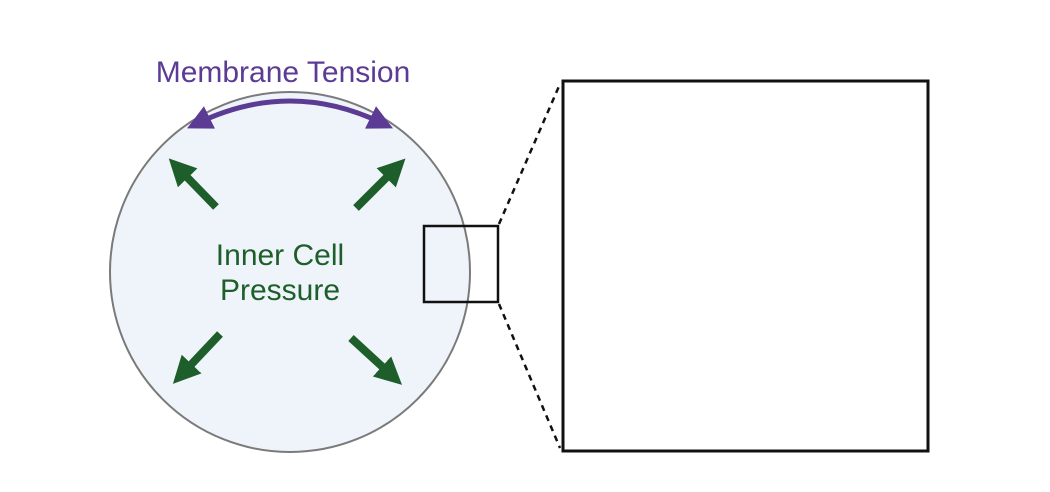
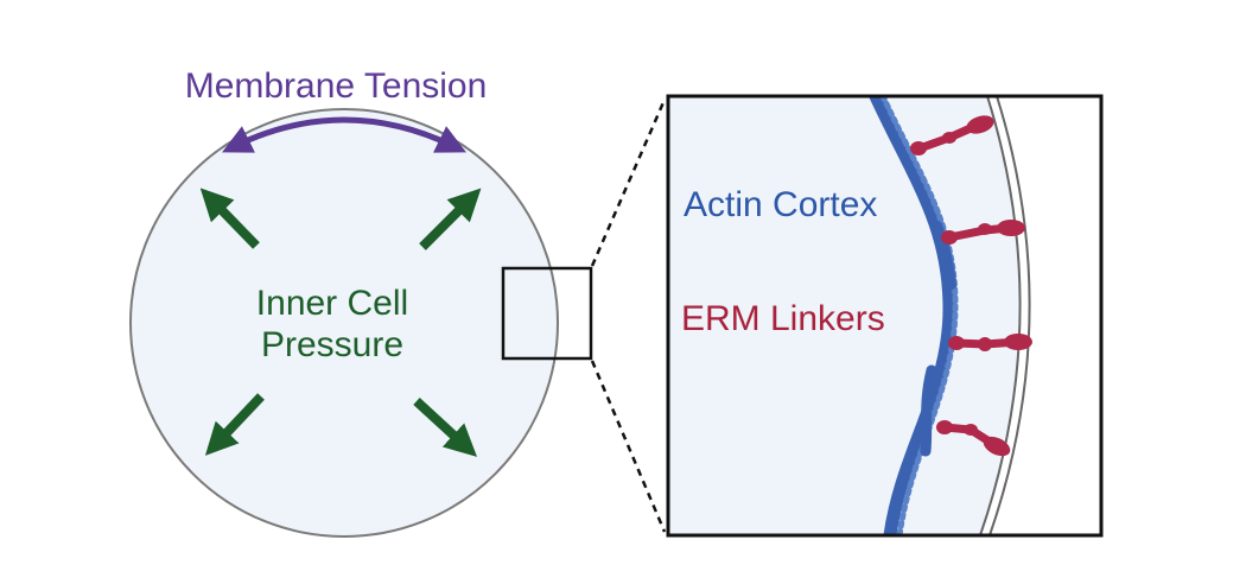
  Membrane Tension
  Inner Cell
  Pressure
+ Actin Cortex
+ ERM Linkers
